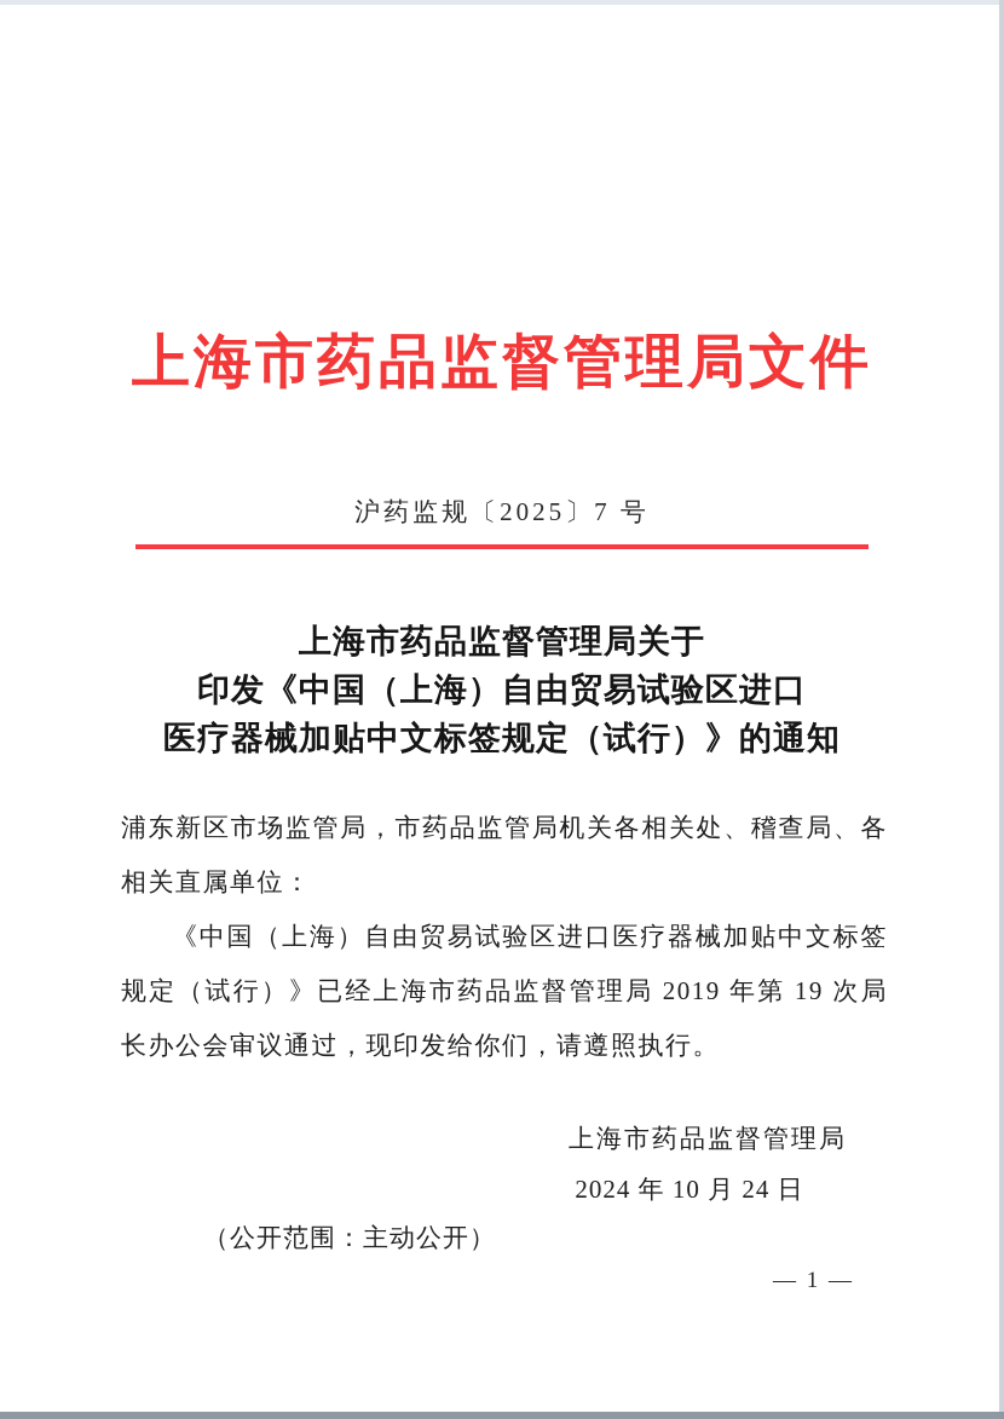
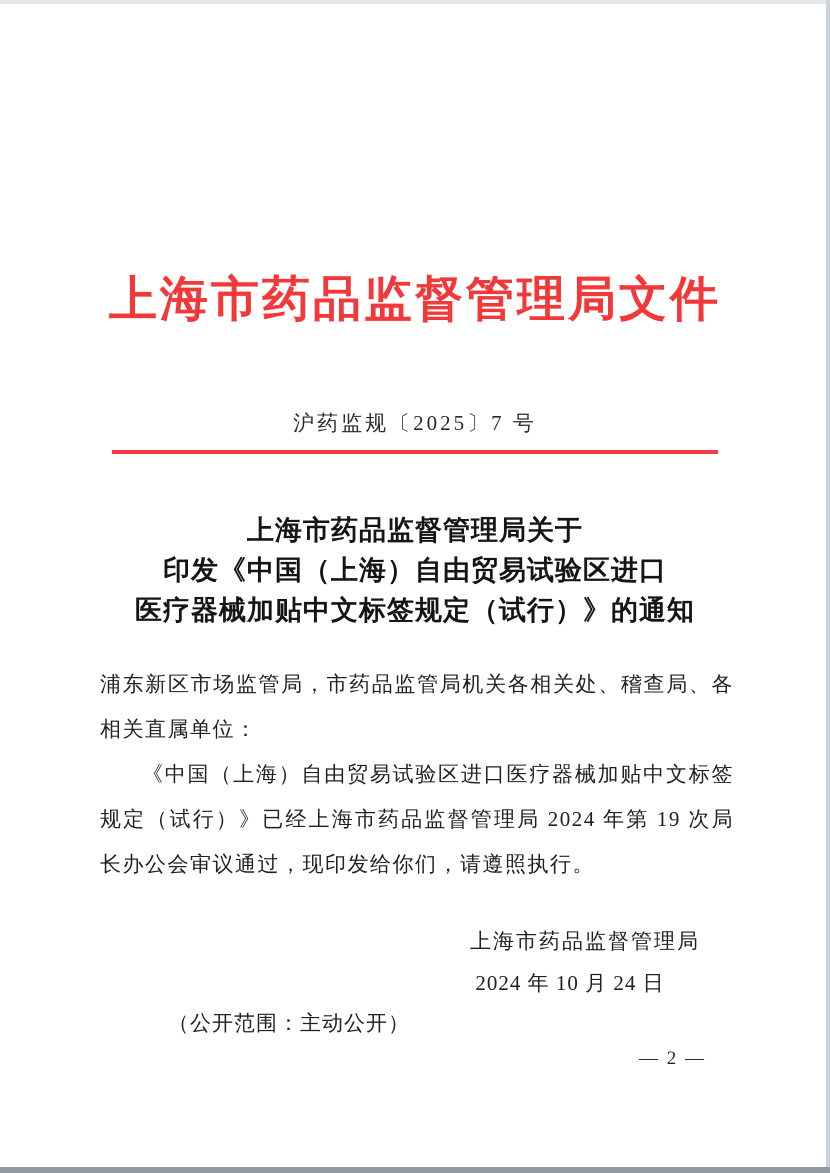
  上海市药品监督管理局文件
  沪药监规〔2025〕7 号
  上海市药品监督管理局关于
  印发《中国（上海）自由贸易试验区进口
  医疗器械加贴中文标签规定（试行）》的通知
  浦东新区市场监管局，市药品监管局机关各相关处、稽查局、各相关直属单位：
- 《中国（上海）自由贸易试验区进口医疗器械加贴中文标签规定（试行）》已经上海市药品监督管理局 2019 年第 19 次局长办公会审议通过，现印发给你们，请遵照执行。
+ 《中国（上海）自由贸易试验区进口医疗器械加贴中文标签规定（试行）》已经上海市药品监督管理局 2024 年第 19 次局长办公会审议通过，现印发给你们，请遵照执行。
  上海市药品监督管理局
  2024 年 10 月 24 日
  （公开范围：主动公开）
- — 1 —
+ — 2 —
